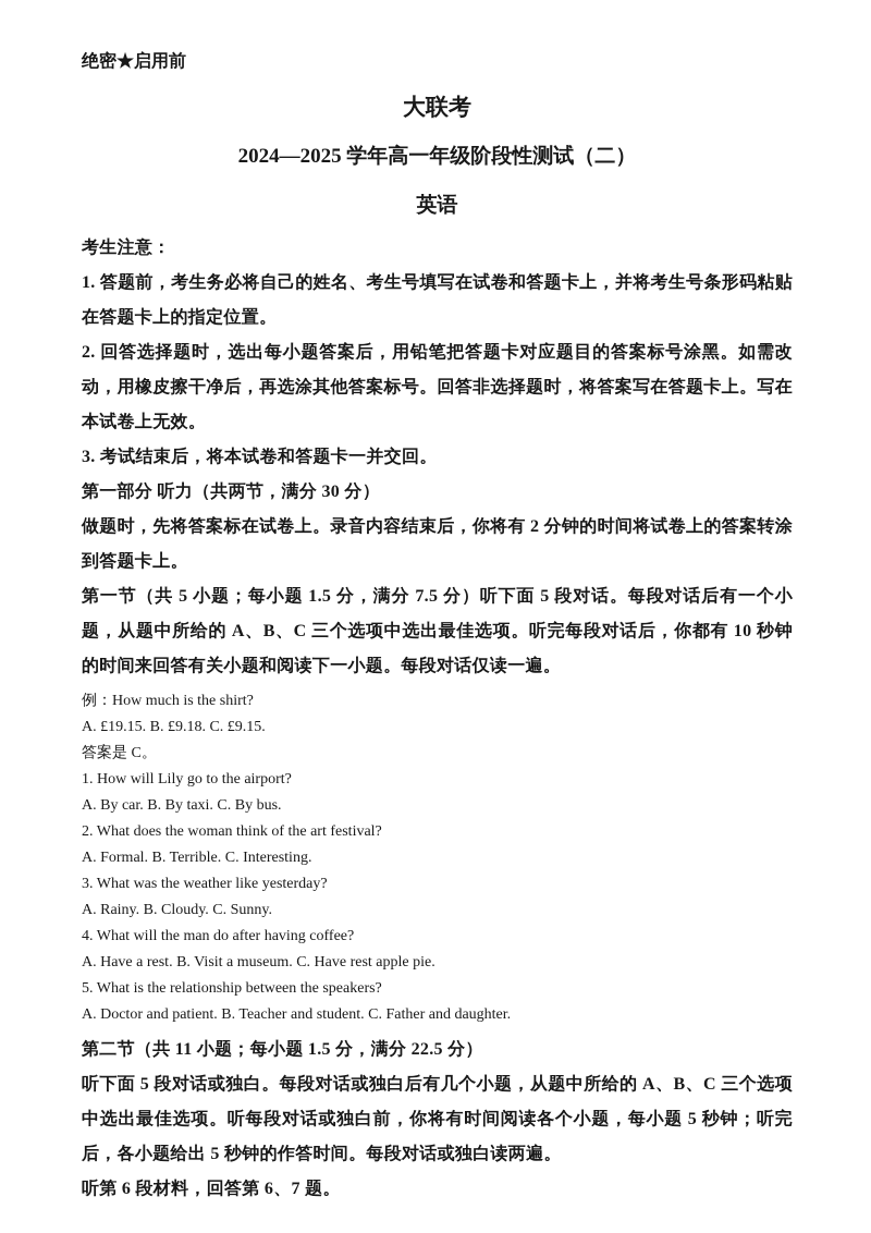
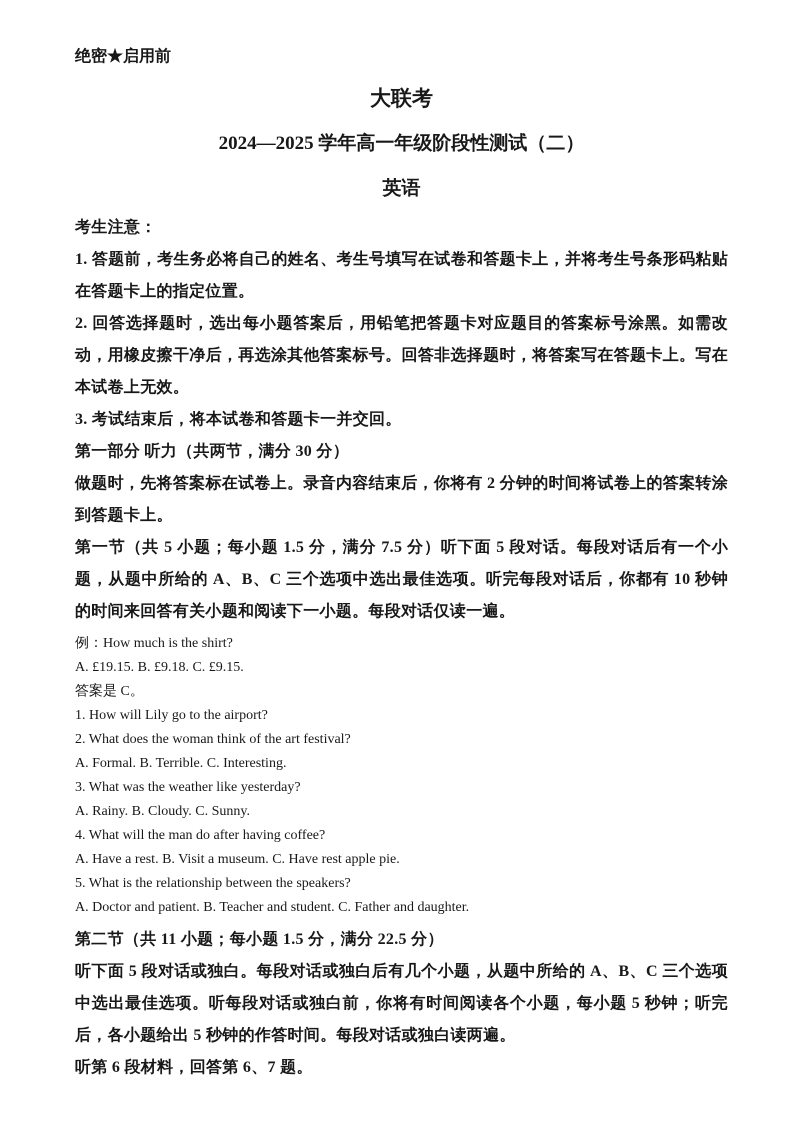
  绝密★启用前
  大联考
  2024—2025 学年高一年级阶段性测试（二）
  英语
  考生注意：
  1. 答题前，考生务必将自己的姓名、考生号填写在试卷和答题卡上，并将考生号条形码粘贴在答题卡上的指定位置。
  2. 回答选择题时，选出每小题答案后，用铅笔把答题卡对应题目的答案标号涂黑。如需改动，用橡皮擦干净后，再选涂其他答案标号。回答非选择题时，将答案写在答题卡上。写在本试卷上无效。
  3. 考试结束后，将本试卷和答题卡一并交回。
  第一部分 听力（共两节，满分 30 分）
  做题时，先将答案标在试卷上。录音内容结束后，你将有 2 分钟的时间将试卷上的答案转涂到答题卡上。
  第一节（共 5 小题；每小题 1.5 分，满分 7.5 分）听下面 5 段对话。每段对话后有一个小题，从题中所给的 A、B、C 三个选项中选出最佳选项。听完每段对话后，你都有 10 秒钟的时间来回答有关小题和阅读下一小题。每段对话仅读一遍。
  例：How much is the shirt?
  A. £19.15. B. £9.18. C. £9.15.
  答案是 C。
  1. How will Lily go to the airport?
- A. By car. B. By taxi. C. By bus.
  2. What does the woman think of the art festival?
  A. Formal. B. Terrible. C. Interesting.
  3. What was the weather like yesterday?
  A. Rainy. B. Cloudy. C. Sunny.
  4. What will the man do after having coffee?
  A. Have a rest. B. Visit a museum. C. Have rest apple pie.
  5. What is the relationship between the speakers?
  A. Doctor and patient. B. Teacher and student. C. Father and daughter.
  第二节（共 11 小题；每小题 1.5 分，满分 22.5 分）
  听下面 5 段对话或独白。每段对话或独白后有几个小题，从题中所给的 A、B、C 三个选项中选出最佳选项。听每段对话或独白前，你将有时间阅读各个小题，每小题 5 秒钟；听完后，各小题给出 5 秒钟的作答时间。每段对话或独白读两遍。
  听第 6 段材料，回答第 6、7 题。
